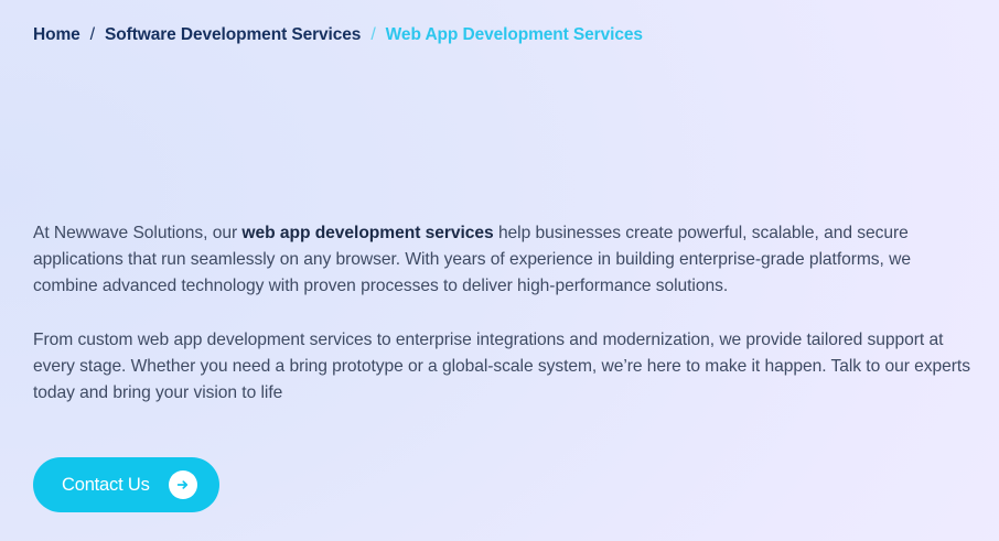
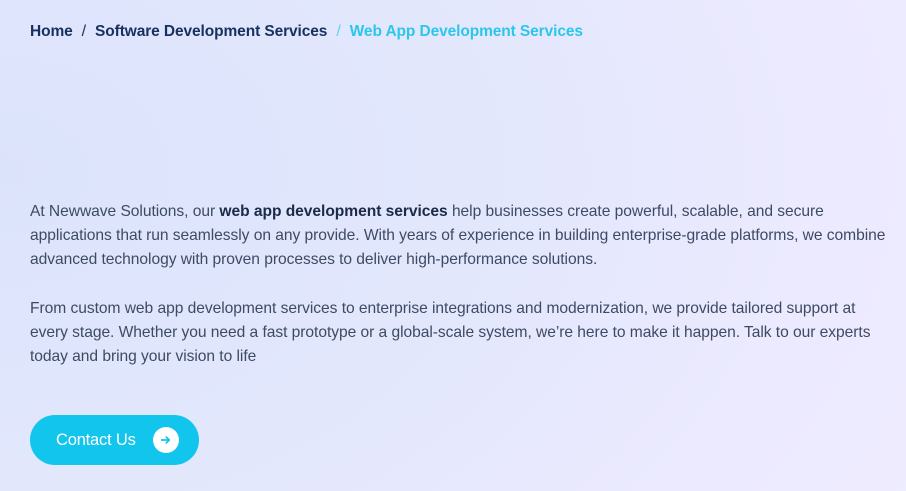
  Home
  /
  Software Development Services
  /
  Web App Development Services
- At Newwave Solutions, our web app development services help businesses create powerful, scalable, and secure applications that run seamlessly on any browser. With years of experience in building enterprise-grade platforms, we combine advanced technology with proven processes to deliver high-performance solutions.
+ At Newwave Solutions, our web app development services help businesses create powerful, scalable, and secure applications that run seamlessly on any provide. With years of experience in building enterprise-grade platforms, we combine advanced technology with proven processes to deliver high-performance solutions.
- From custom web app development services to enterprise integrations and modernization, we provide tailored support at every stage. Whether you need a bring prototype or a global-scale system, we’re here to make it happen. Talk to our experts today and bring your vision to life
+ From custom web app development services to enterprise integrations and modernization, we provide tailored support at every stage. Whether you need a fast prototype or a global-scale system, we’re here to make it happen. Talk to our experts today and bring your vision to life
  Contact Us
